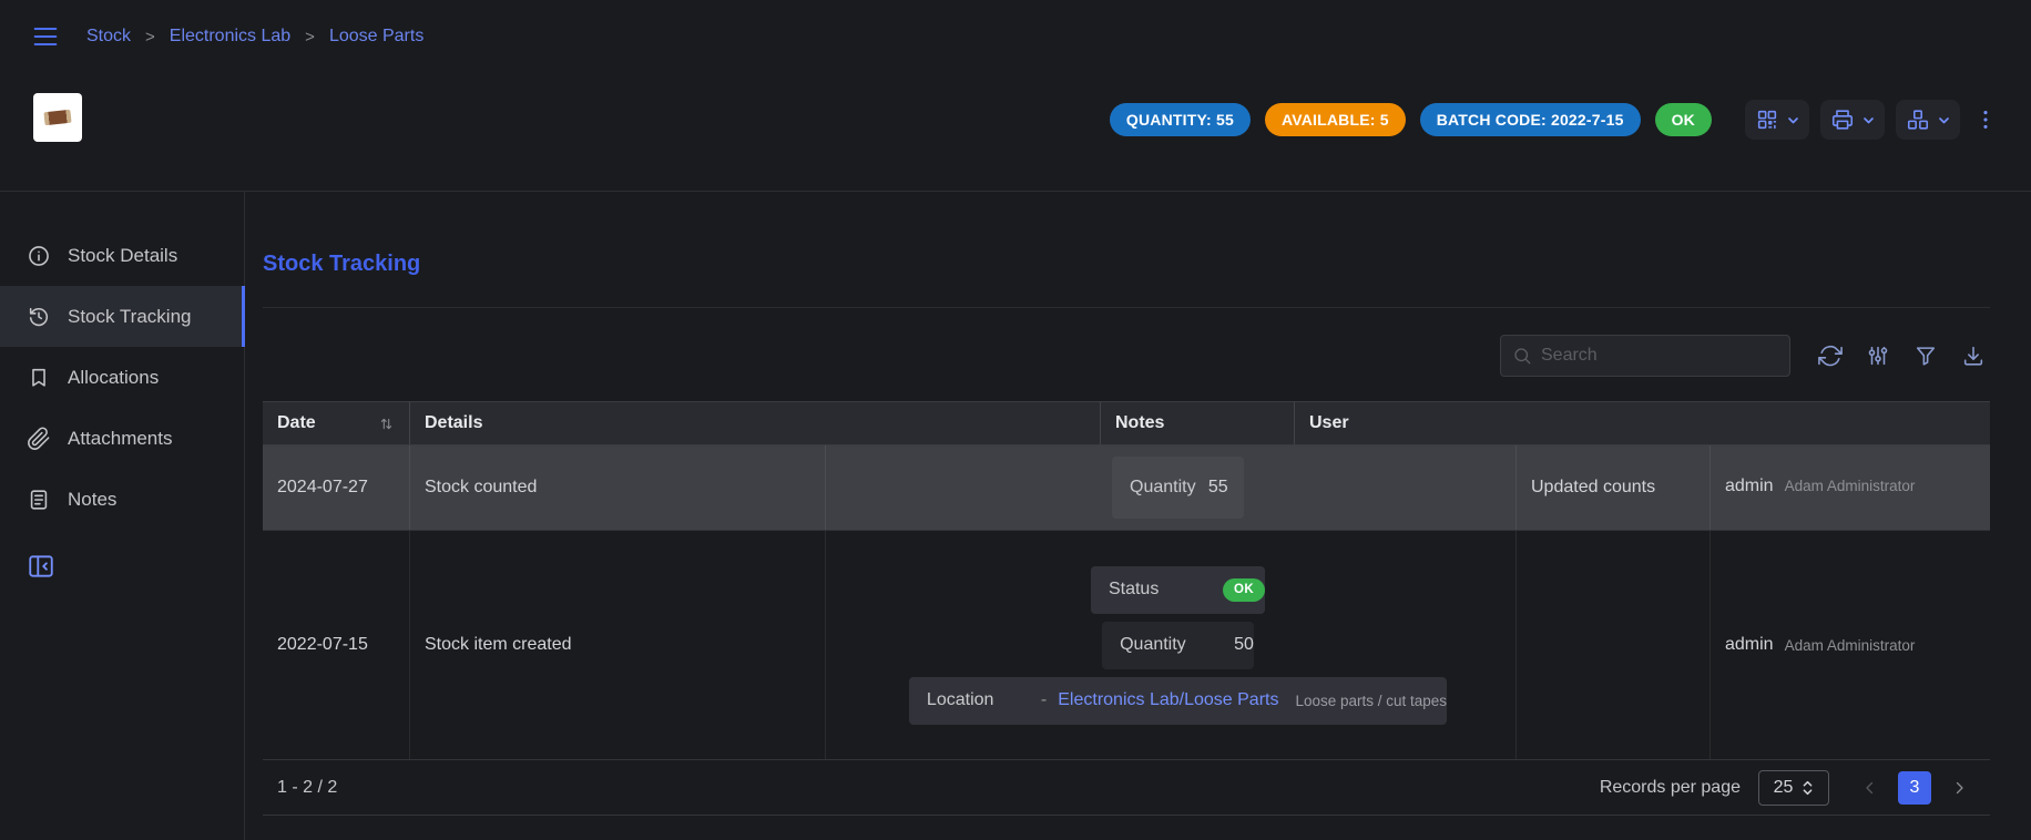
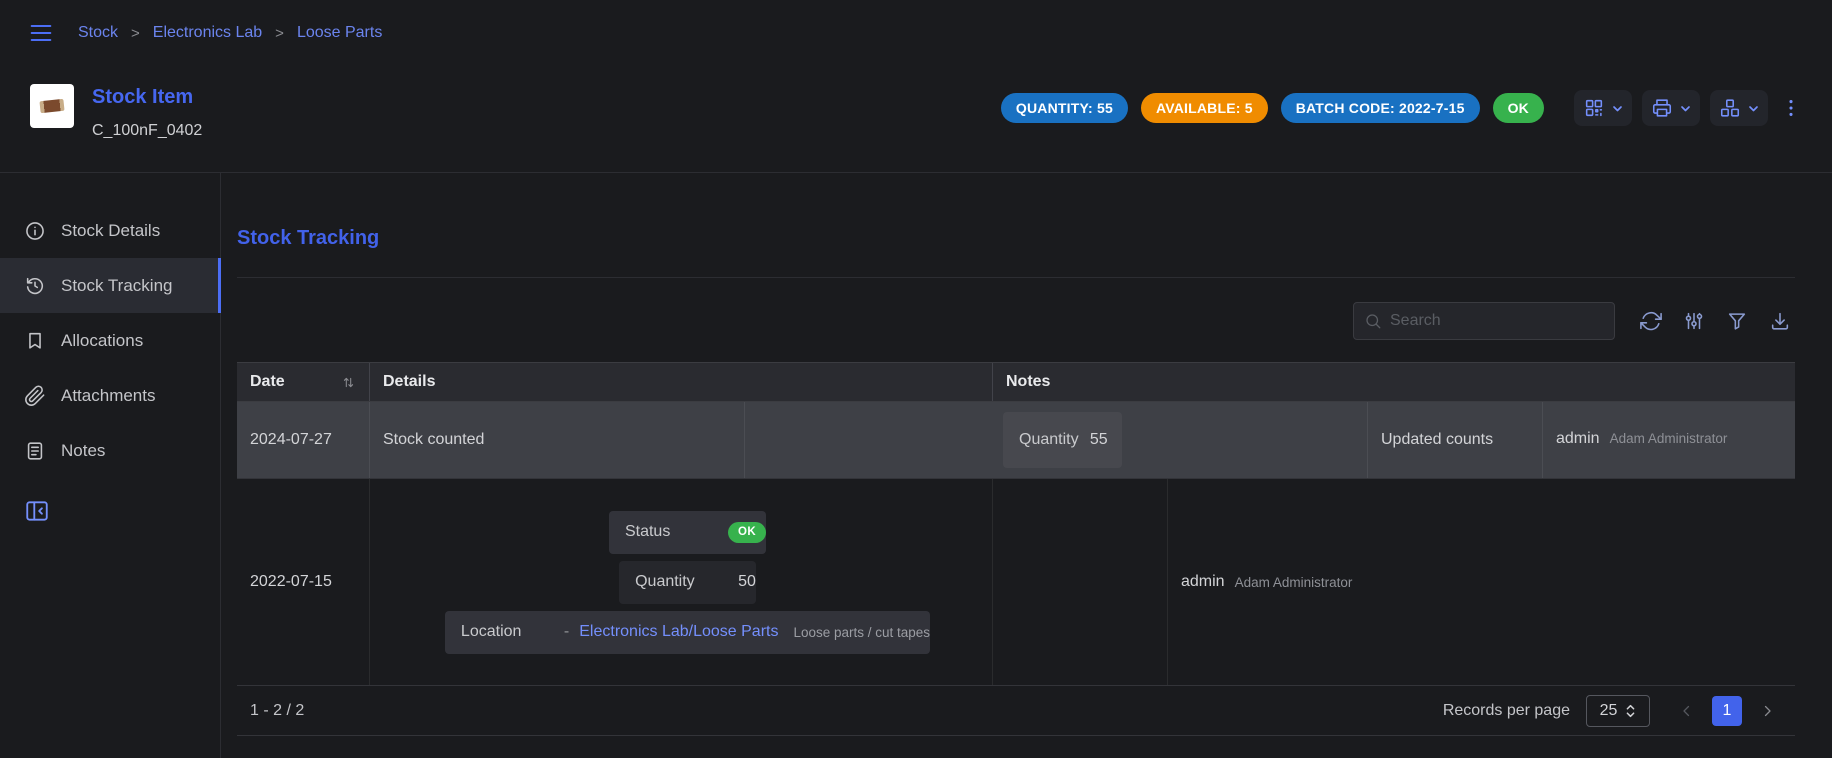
  Stock
  >
  Electronics Lab
  >
  Loose Parts
+ Stock Item
+ C_100nF_0402
  QUANTITY: 55
  AVAILABLE: 5
  BATCH CODE: 2022-7-15
  OK
  Stock Details
  Stock Tracking
  Allocations
  Attachments
  Notes
  Stock Tracking
  Search
  Date
  Details
  Notes
- User
  2024-07-27
  Stock counted
  Quantity
  55
  Updated counts
  admin
  Adam Administrator
  2022-07-15
- Stock item created
  Status
  OK
  Quantity
  50
  Location
  -
  Electronics Lab/Loose Parts
  Loose parts / cut tapes
  admin
  Adam Administrator
  1 - 2 / 2
  Records per page
  25
- 3
+ 1
